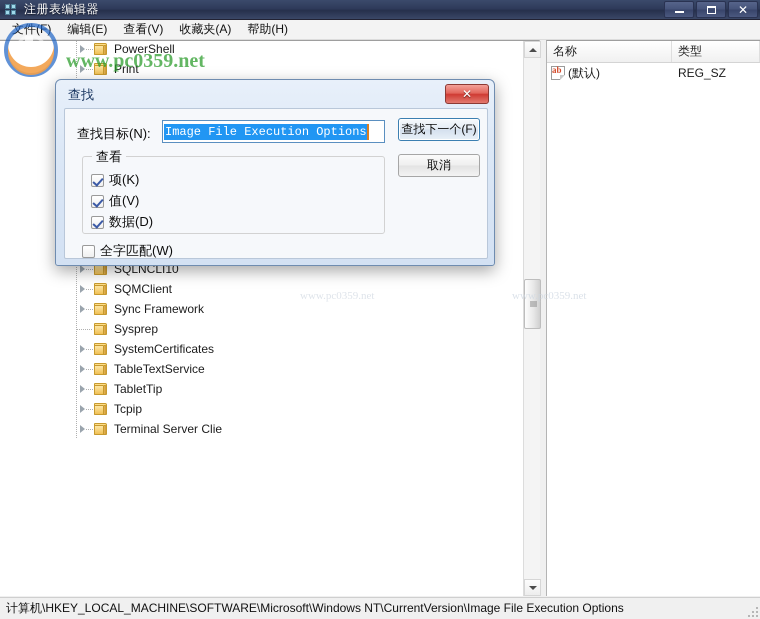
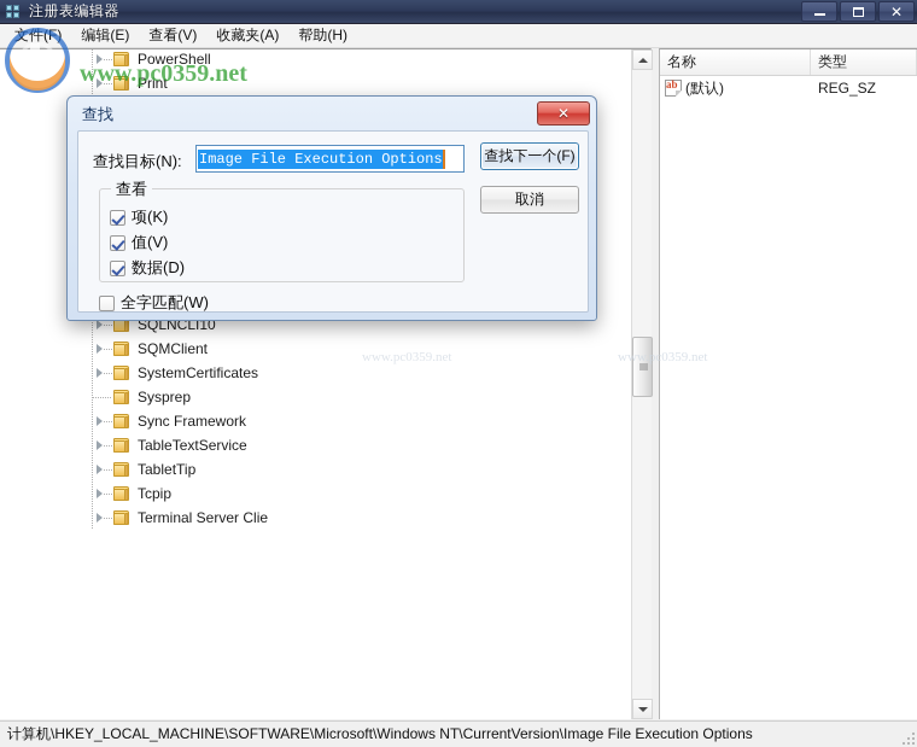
  注册表编辑器
  ✕
  文件(F)
  编辑(E)
  查看(V)
  收藏夹(A)
  帮助(H)
  PowerShell
  Print
  SQLNCLI10
  SQMClient
- Sync Framework
+ SystemCertificates
  Sysprep
- SystemCertificates
+ Sync Framework
  TableTextService
  TabletTip
  Tcpip
  Terminal Server Clie
  名称
  类型
  (默认)
  REG_SZ
  计算机\HKEY_LOCAL_MACHINE\SOFTWARE\Microsoft\Windows NT\CurrentVersion\Image File Execution Options
  www.pc0359.net
  www.pc0359.net
  www.pc0359.net
  查找
  ✕
  查找目标(N):
  Image File Execution Options
  查找下一个(F)
  取消
  查看
  项(K)
  值(V)
  数据(D)
  全字匹配(W)
